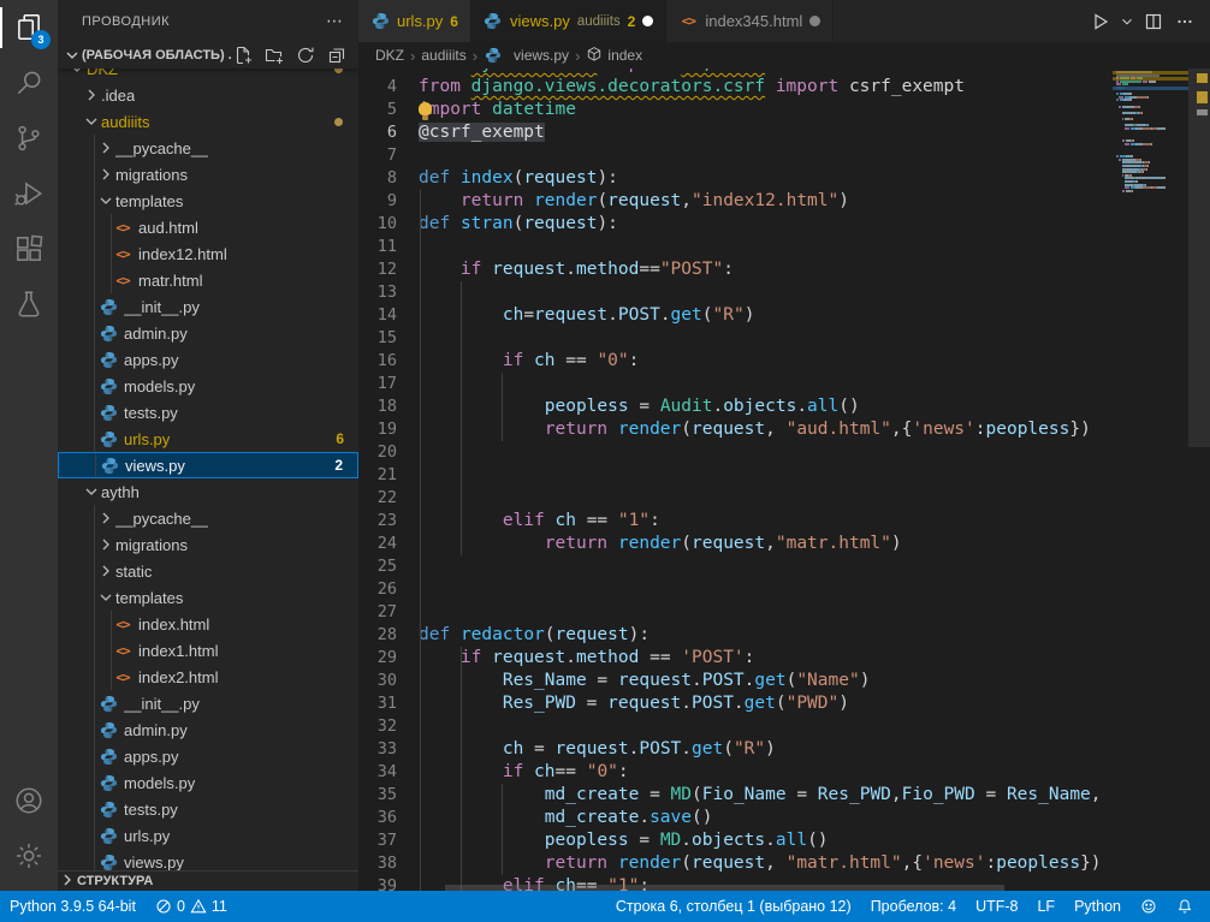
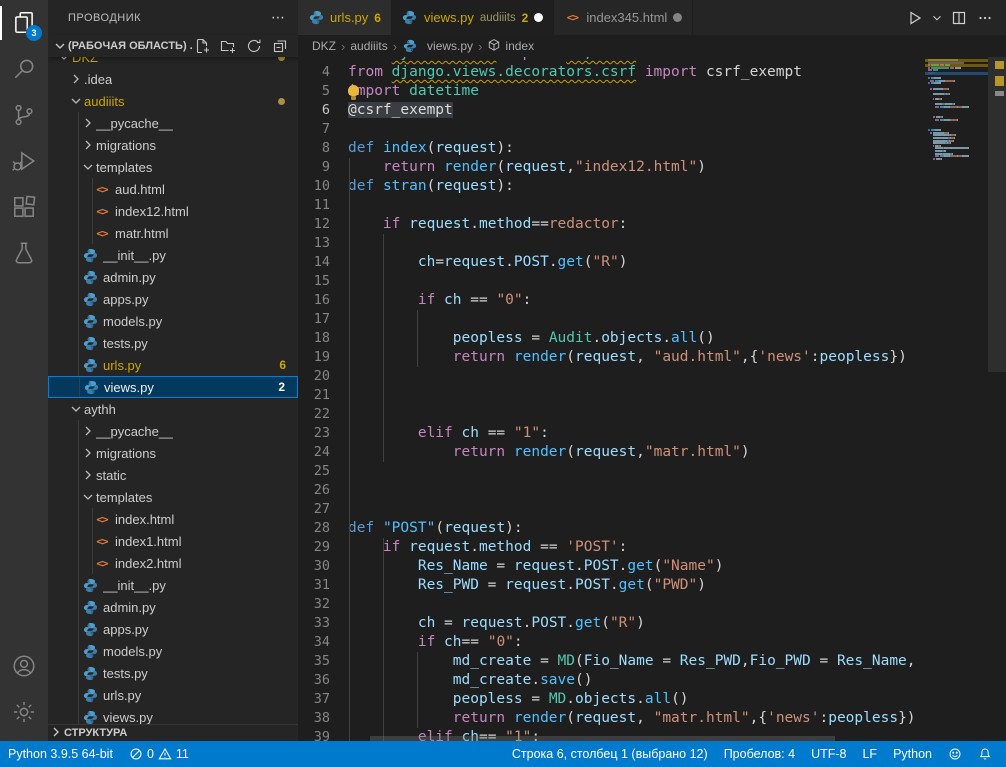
  3
  ПРОВОДНИК
  ⋯
  (РАБОЧАЯ ОБЛАСТЬ) .
  DKZ
  .idea
  audiiits
  __pycache__
  migrations
  templates
  <>
  aud.html
  <>
  index12.html
  <>
  matr.html
  __init__.py
  admin.py
  apps.py
  models.py
  tests.py
  urls.py
  6
  views.py
  2
  aythh
  __pycache__
  migrations
  static
  templates
  <>
  index.html
  <>
  index1.html
  <>
  index2.html
  __init__.py
  admin.py
  apps.py
  models.py
  tests.py
  urls.py
  views.py
  СТРУКТУРА
  urls.py
  6
  views.py
  audiiits
  2
  <>
  index345.html
  DKZ
  ›
  audiiits
  ›
  views.py
  ›
  index
  4
  from django.views.decorators.csrf import csrf_exempt
  5
  mport datetime
  6
  @csrf_exempt
  7
  8
  def index(request):
  9
  return render(request,"index12.html")
  10
  def stran(request):
  11
  12
- if request.method=="POST":
+ if request.method==redactor:
  13
  14
  ch=request.POST.get("R")
  15
  16
  if ch == "0":
  17
  18
  peopless = Audit.objects.all()
  19
  return render(request, "aud.html",{'news':peopless})
  20
  21
  22
  23
  elif ch == "1":
  24
  return render(request,"matr.html")
  25
  26
  27
  28
- def redactor(request):
+ def "POST"(request):
  29
  if request.method == 'POST':
  30
  Res_Name = request.POST.get("Name")
  31
  Res_PWD = request.POST.get("PWD")
  32
  33
  ch = request.POST.get("R")
  34
  if ch== "0":
  35
  md_create = MD(Fio_Name = Res_PWD,Fio_PWD = Res_Name,
  36
  md_create.save()
  37
  peopless = MD.objects.all()
  38
  return render(request, "matr.html",{'news':peopless})
  39
  elif ch== "1":
  Python 3.9.5 64-bit
  0
  11
  Строка 6, столбец 1 (выбрано 12)
  Пробелов: 4
  UTF-8
  LF
  Python
